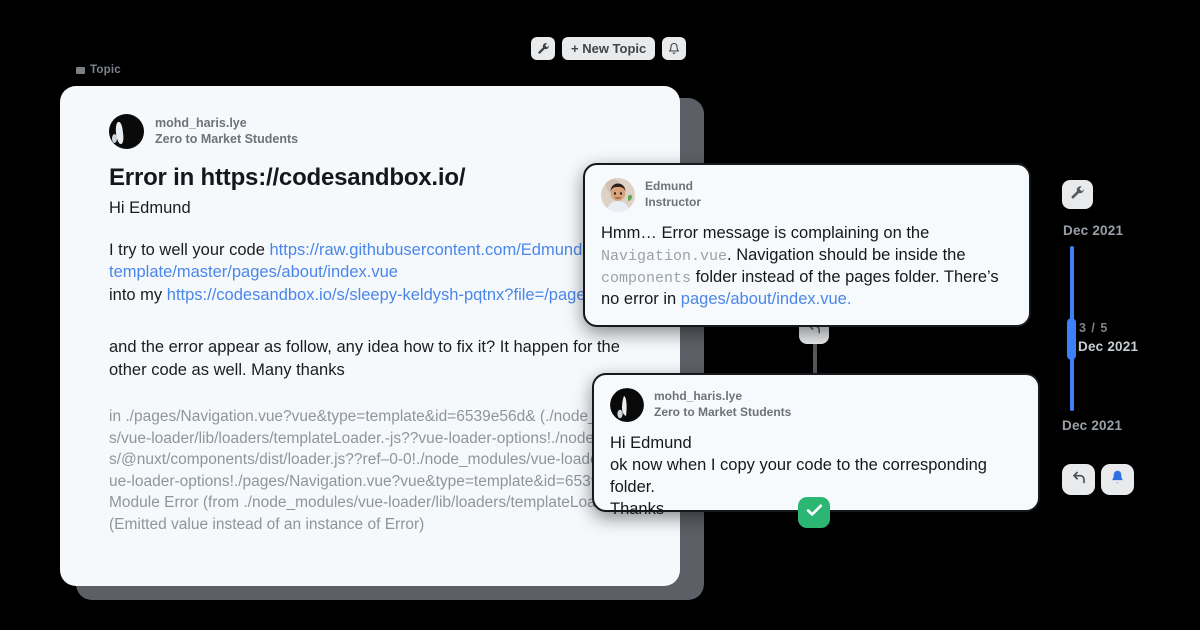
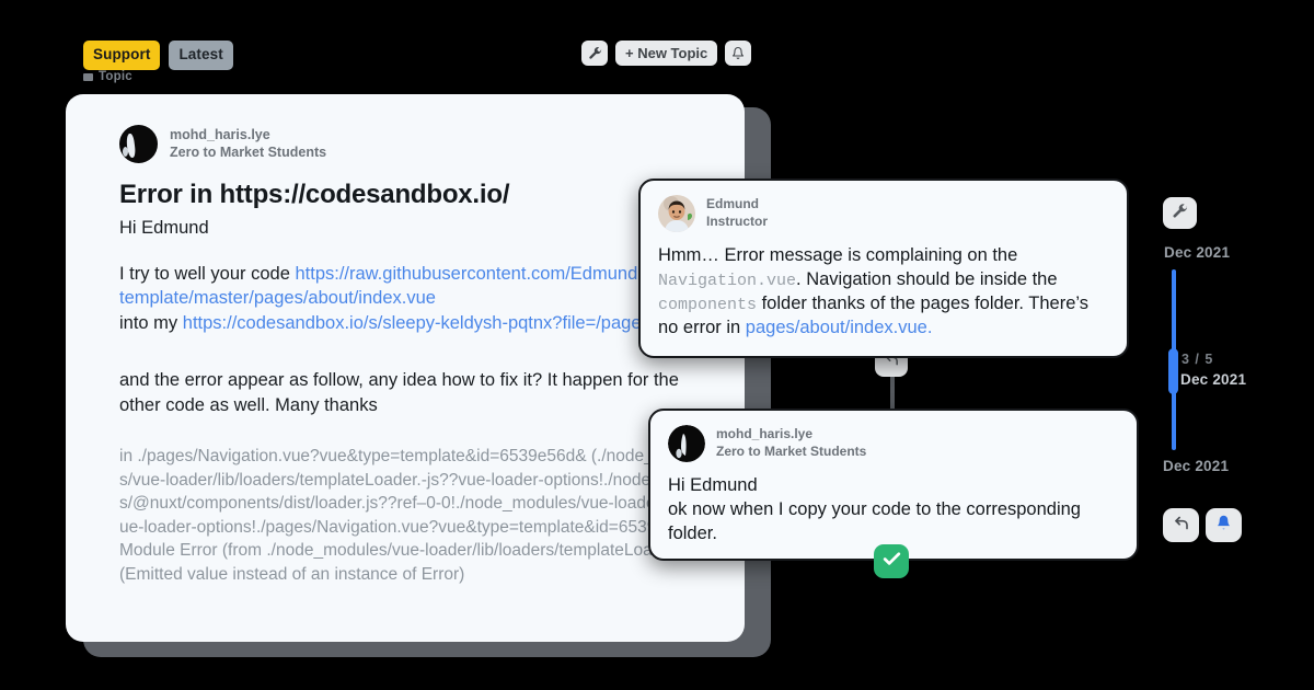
+ Support
+ Latest
  Topic
  + New Topic
  mohd_haris.lye
  Zero to Market Students
  Error in https://codesandbox.io/
  Hi Edmund
  I try to well your code https://raw.githubusercontent.com/Edmundtemplate/master/pages/about/index.vue
  into my https://codesandbox.io/s/sleepy-keldysh-pqtnx?file=/page
  and the error appear as follow, any idea how to fix it? It happen for the other code as well. Many thanks
  in ./pages/Navigation.vue?vue&type=template&id=6539e56d& (./nodes/vue-loader/lib/loaders/templateLoader.-js??vue-loader-options!./nodes/@nuxt/components/dist/loader.js??ref–0-0!./node_modules/vue-loadue-loader-options!./pages/Navigation.vue?vue&type=template&id=653 Module Error (from ./node_modules/vue-loader/lib/loaders/templateLoa (Emitted value instead of an instance of Error)
  Edmund
  Instructor
- Hmm… Error message is complaining on the Navigation.vue. Navigation should be inside the components folder instead of the pages folder. There’s no error in pages/about/index.vue.
+ Hmm… Error message is complaining on the Navigation.vue. Navigation should be inside the components folder thanks of the pages folder. There’s no error in pages/about/index.vue.
  mohd_haris.lye
  Zero to Market Students
  Hi Edmund
  ok now when I copy your code to the corresponding folder.
- Thanks
  Dec 2021
  3 / 5
  Dec 2021
  Dec 2021
